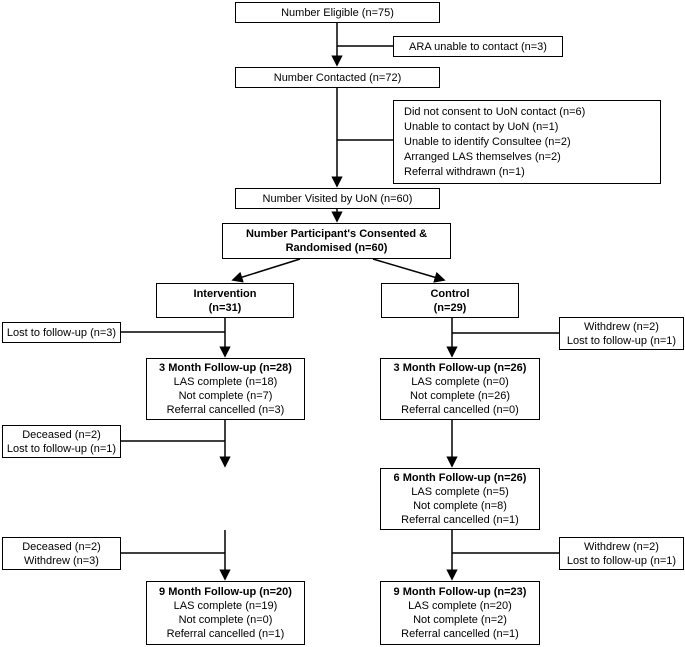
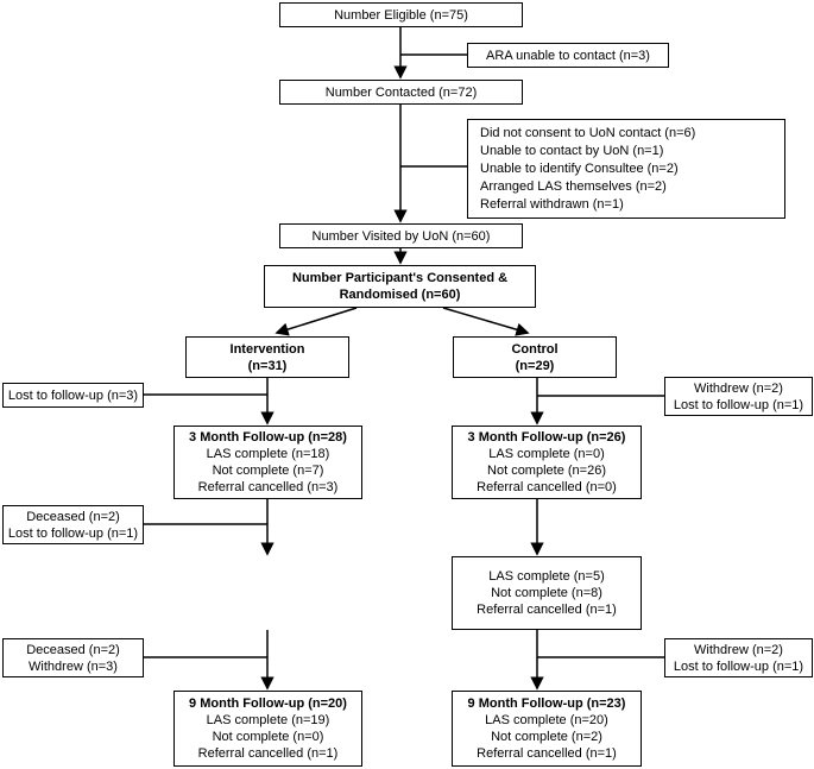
  Number Eligible (n=75)
  ARA unable to contact (n=3)
  Number Contacted (n=72)
  Did not consent to UoN contact (n=6)
  Unable to contact by UoN (n=1)
  Unable to identify Consultee (n=2)
  Arranged LAS themselves (n=2)
  Referral withdrawn (n=1)
  Number Visited by UoN (n=60)
  Number Participant's Consented &
  Randomised (n=60)
  Intervention
  (n=31)
  Control
  (n=29)
  Lost to follow-up (n=3)
  Withdrew (n=2)
  Lost to follow-up (n=1)
  3 Month Follow-up (n=28)
  LAS complete (n=18)
  Not complete (n=7)
  Referral cancelled (n=3)
  3 Month Follow-up (n=26)
  LAS complete (n=0)
  Not complete (n=26)
  Referral cancelled (n=0)
  Deceased (n=2)
  Lost to follow-up (n=1)
- 6 Month Follow-up (n=26)
  LAS complete (n=5)
  Not complete (n=8)
  Referral cancelled (n=1)
  Deceased (n=2)
  Withdrew (n=3)
  Withdrew (n=2)
  Lost to follow-up (n=1)
  9 Month Follow-up (n=20)
  LAS complete (n=19)
  Not complete (n=0)
  Referral cancelled (n=1)
  9 Month Follow-up (n=23)
  LAS complete (n=20)
  Not complete (n=2)
  Referral cancelled (n=1)
